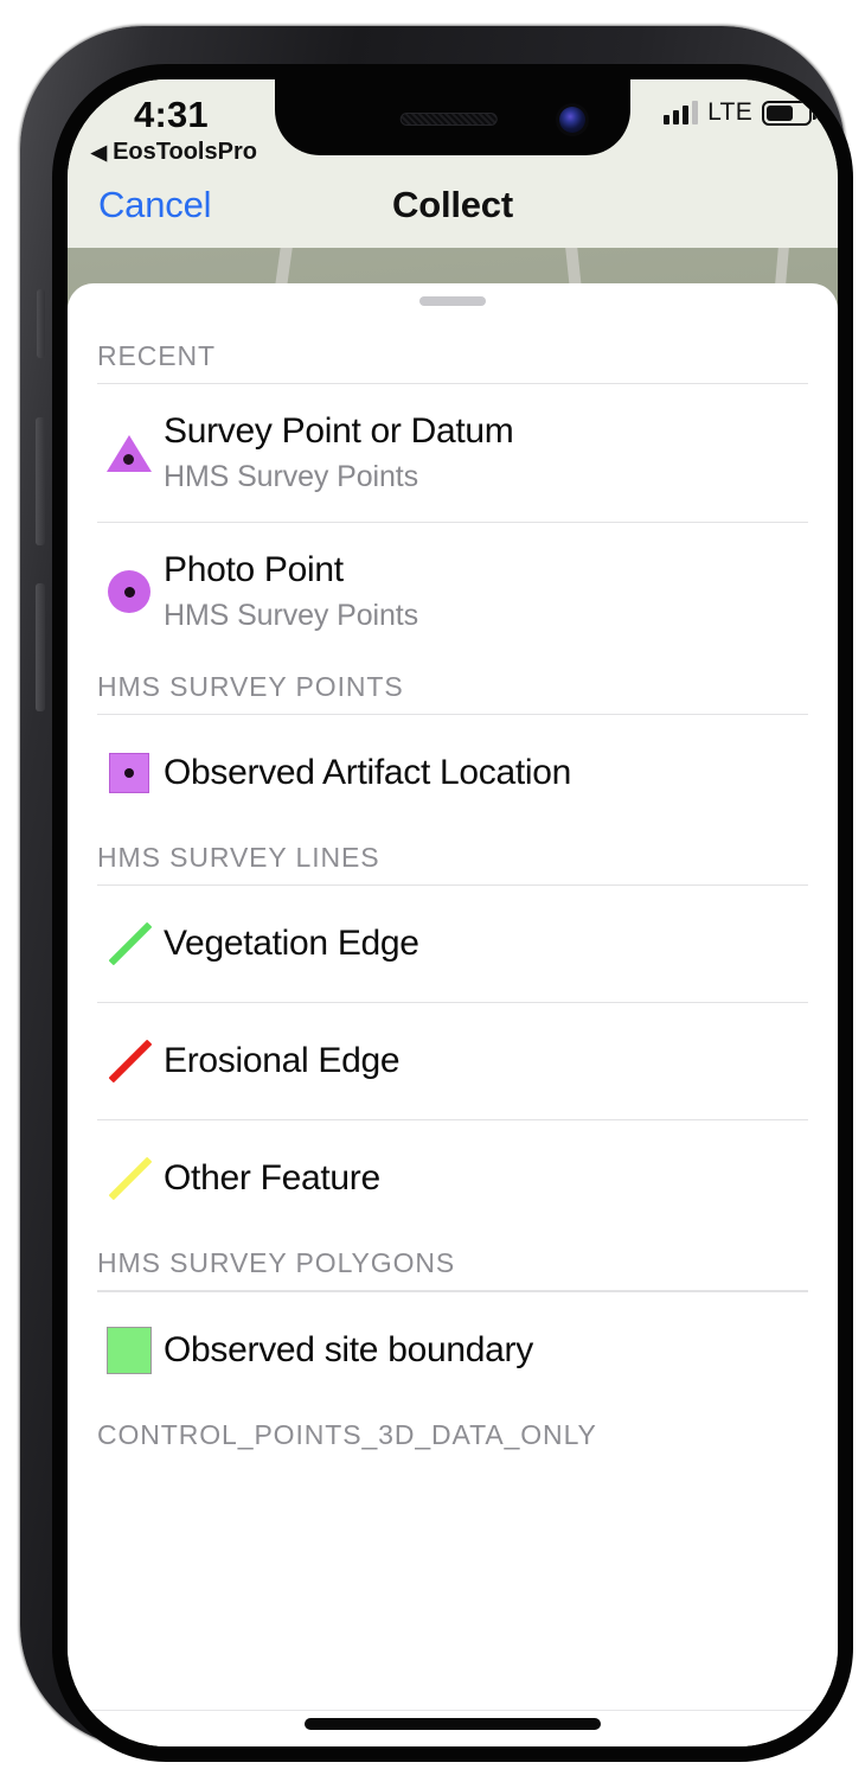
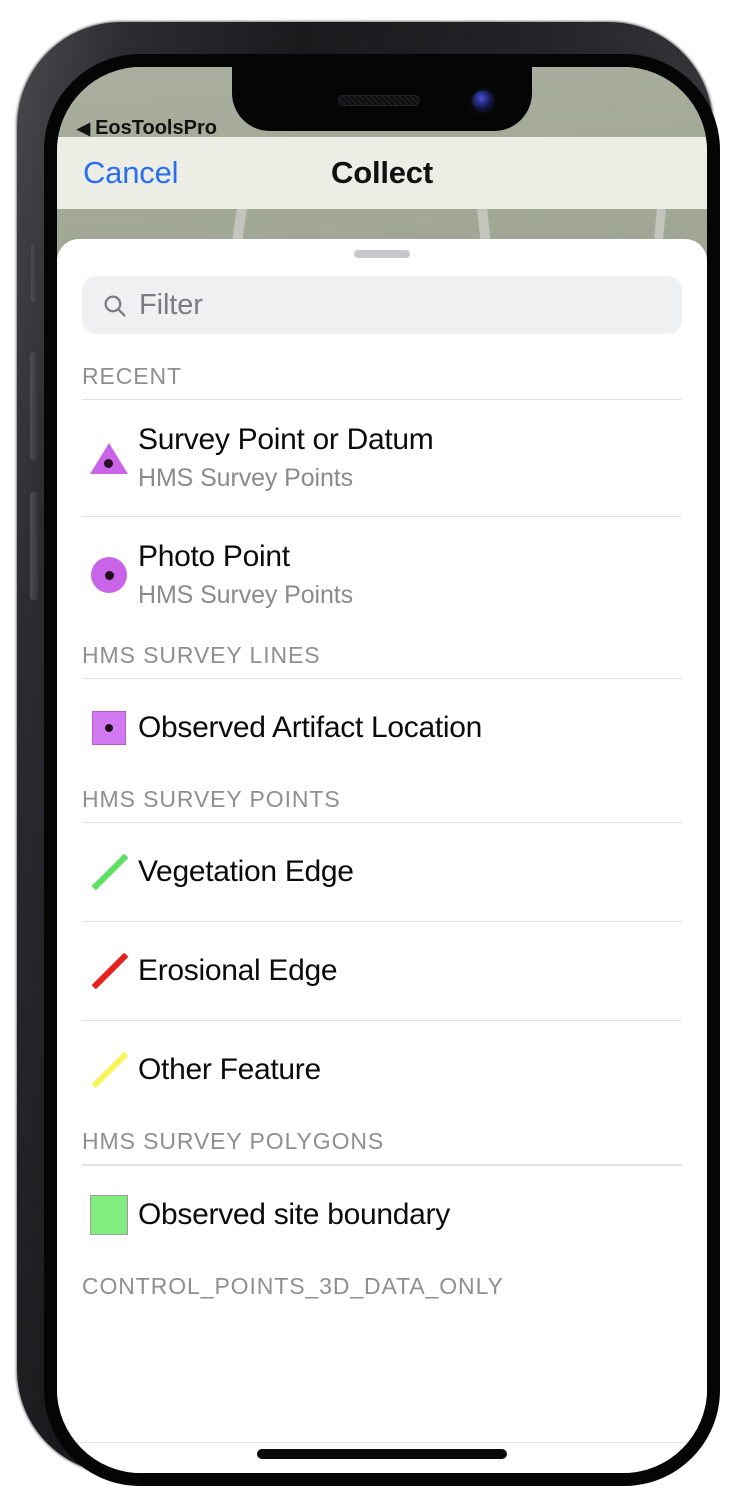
- 4:31
- LTE
  ◀
  EosToolsPro
  Collect
  Cancel
+ Filter
  RECENT
  Survey Point or Datum
  HMS Survey Points
  Photo Point
  HMS Survey Points
- HMS SURVEY POINTS
+ HMS SURVEY LINES
  Observed Artifact Location
- HMS SURVEY LINES
+ HMS SURVEY POINTS
  Vegetation Edge
  Erosional Edge
  Other Feature
  HMS SURVEY POLYGONS
  Observed site boundary
  CONTROL_POINTS_3D_DATA_ONLY
